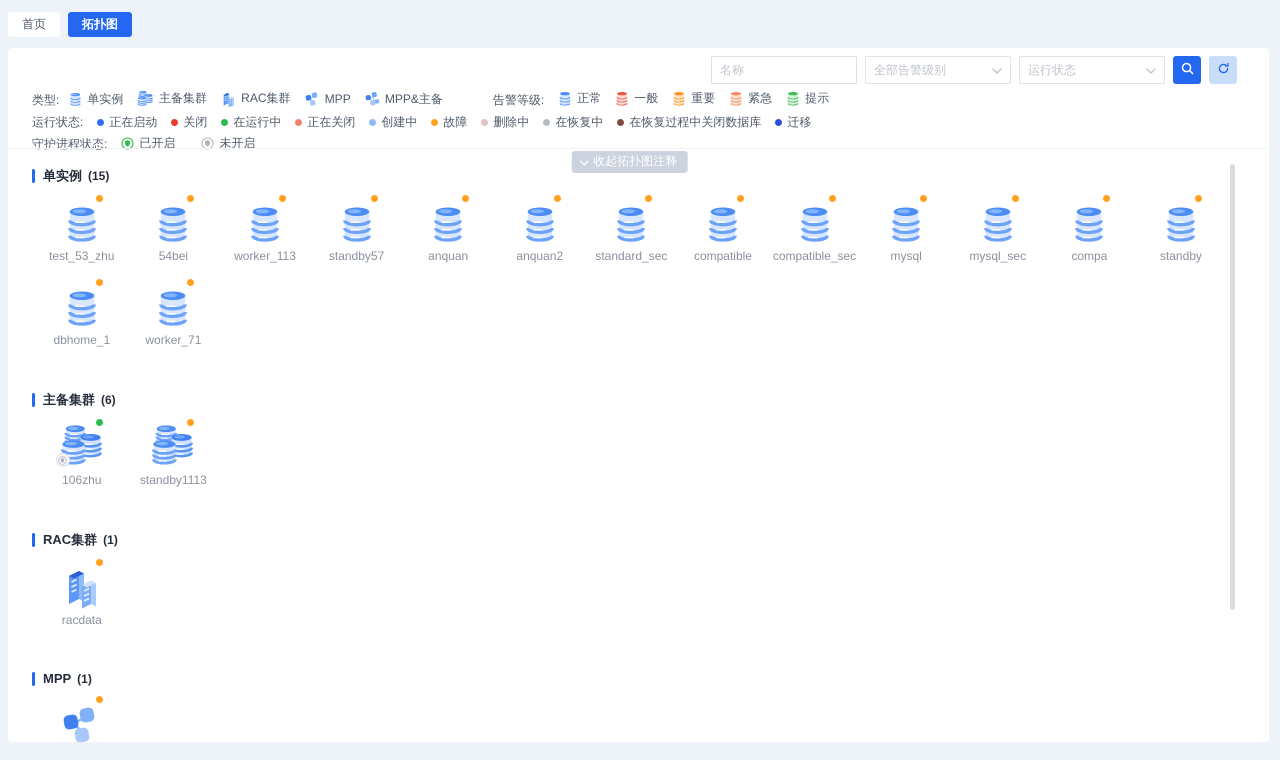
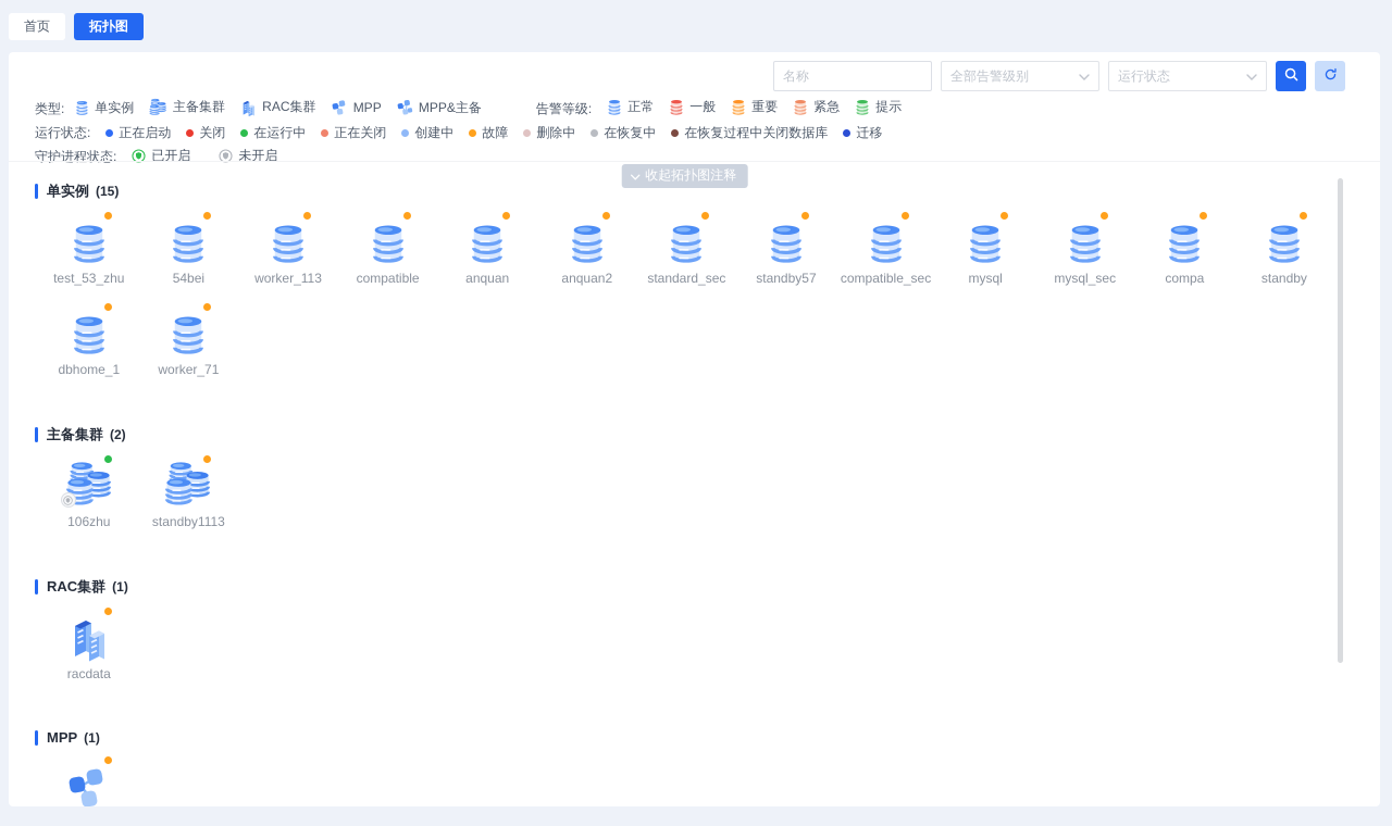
  首页
  拓扑图
  名称
  全部告警级别
  运行状态
  类型:
  单实例
  主备集群
  RAC集群
  MPP
  MPP&主备
  告警等级:
  正常
  一般
  重要
  紧急
  提示
  运行状态:
  正在启动
  关闭
  在运行中
  正在关闭
  创建中
  故障
  删除中
  在恢复中
  在恢复过程中关闭数据库
  迁移
  守护进程状态:
  已开启
  未开启
  收起拓扑图注释
  单实例
  (15)
  test_53_zhu
  54bei
  worker_113
- standby57
+ compatible
  anquan
  anquan2
  standard_sec
- compatible
+ standby57
  compatible_sec
  mysql
  mysql_sec
  compa
  standby
  dbhome_1
  worker_71
  主备集群
- (6)
+ (2)
  106zhu
  standby1113
  RAC集群
  (1)
  racdata
  MPP
  (1)
